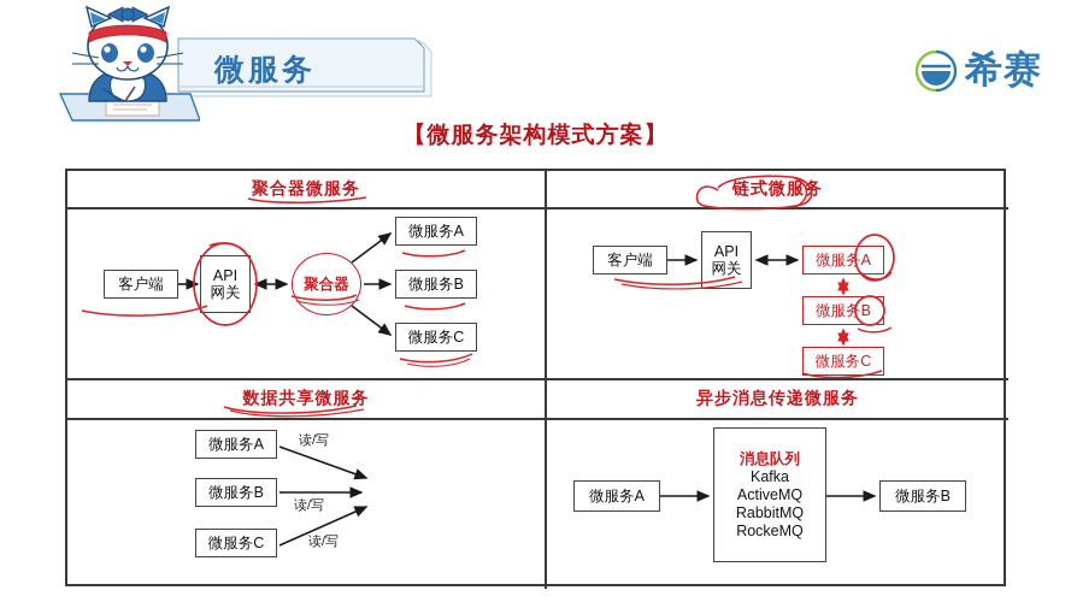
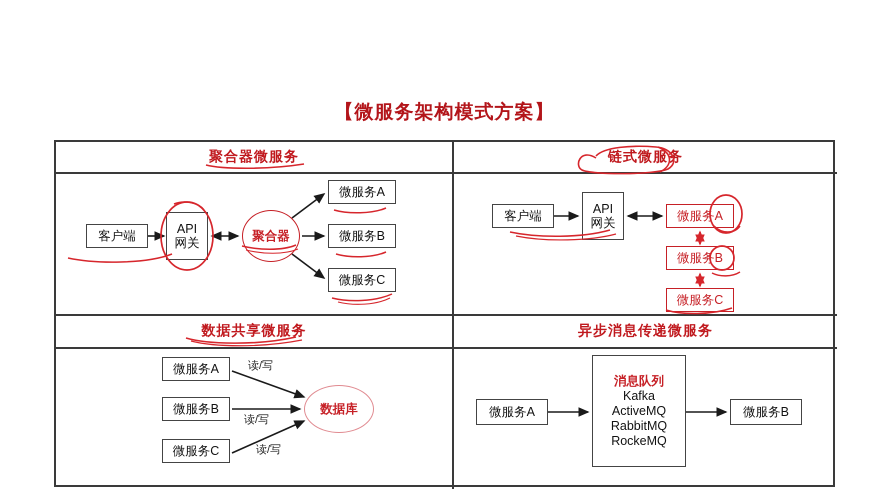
- 微服务
- 希赛
  【微服务架构模式方案】
  聚合器微服务
  链式微服务
  数据共享微服务
  异步消息传递微服务
  客户端
  API
  网关
  聚合器
  微服务A
  微服务B
  微服务C
  客户端
  API
  网关
  微服务A
  微服务B
  微服务C
  微服务A
  微服务B
  微服务C
+ 数据库
  读/写
  读/写
  读/写
  微服务A
  消息队列
  Kafka
  ActiveMQ
  RabbitMQ
  RockeMQ
  微服务B
